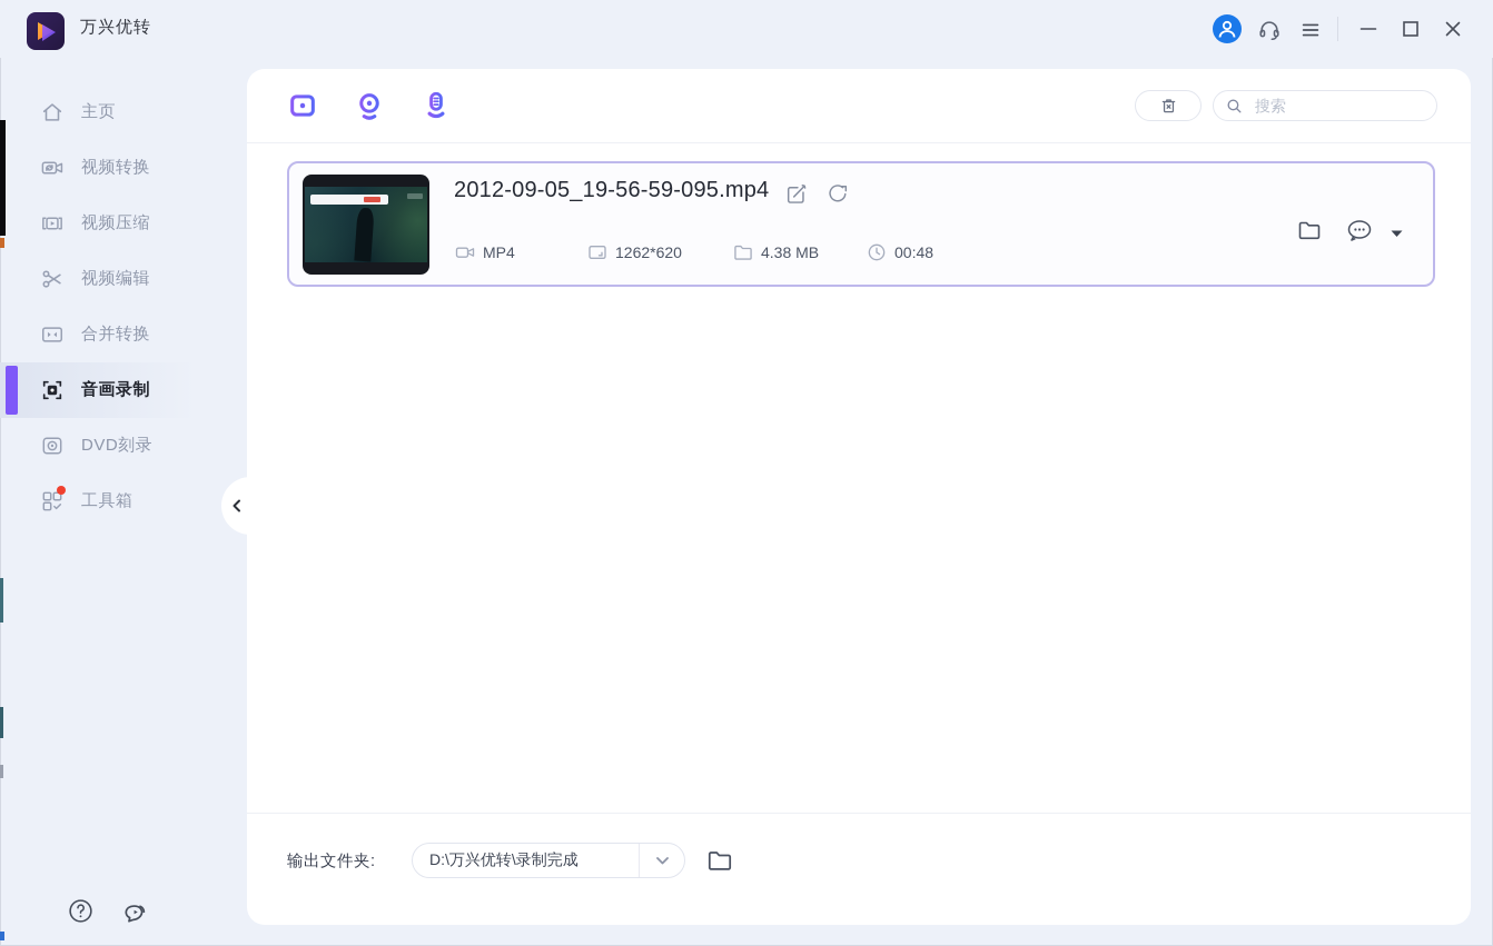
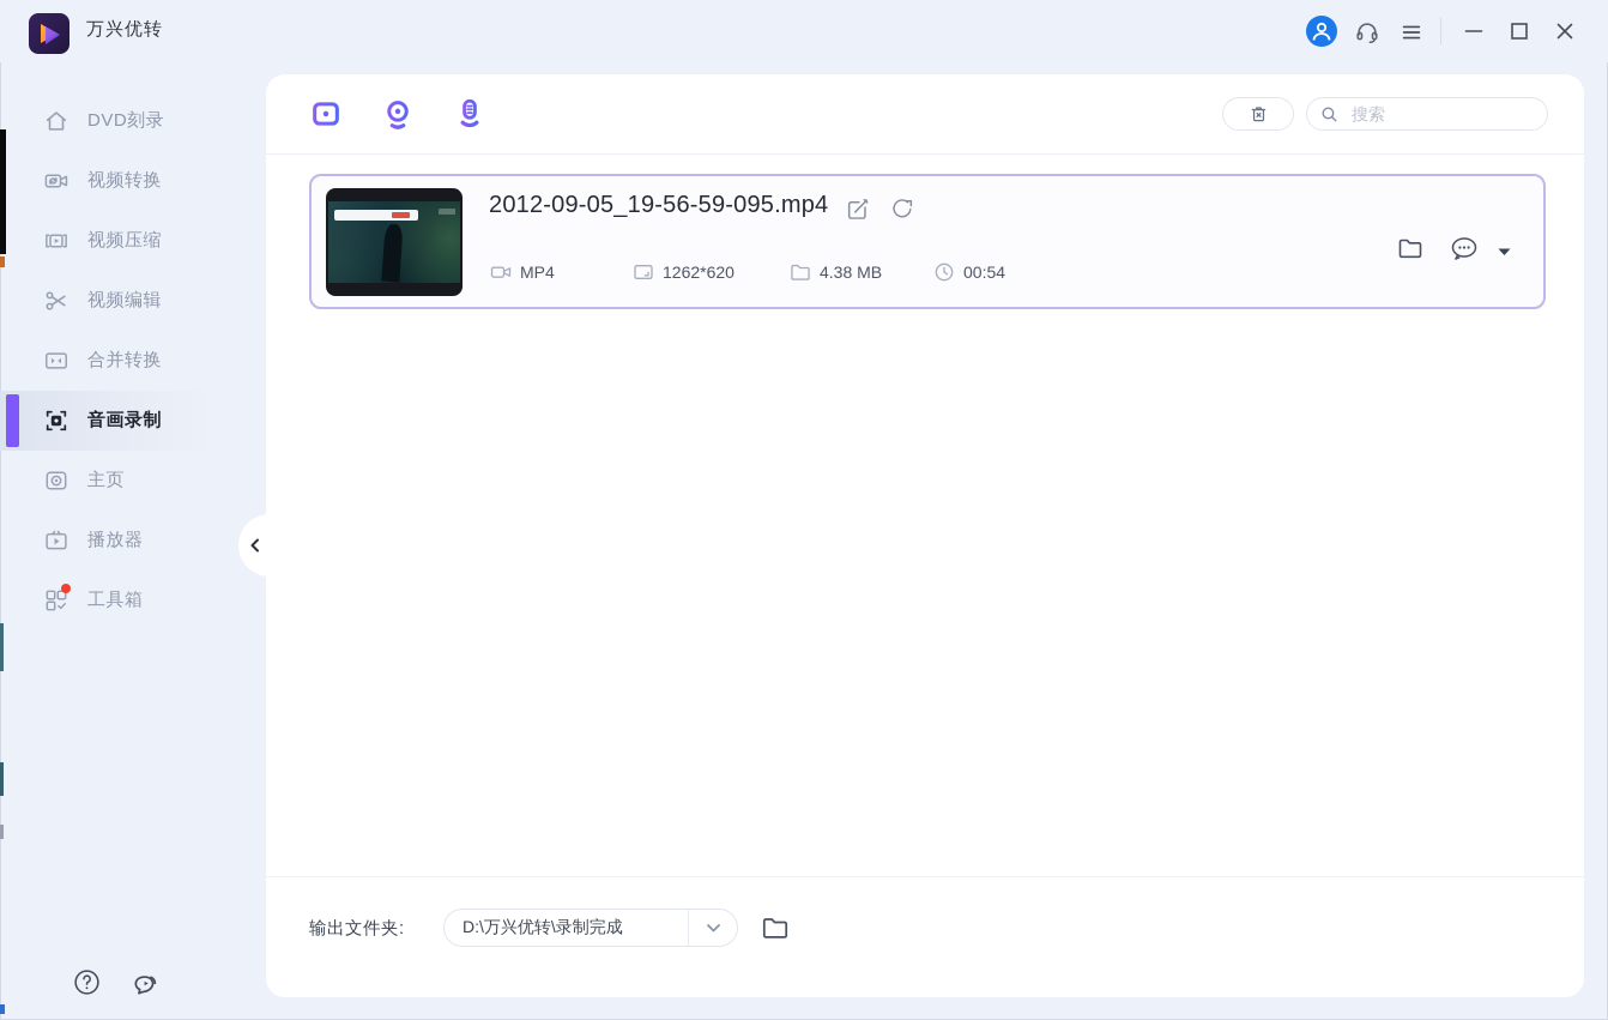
  万兴优转
- 主页
+ DVD刻录
  视频转换
  视频压缩
  视频编辑
  合并转换
  音画录制
- DVD刻录
+ 主页
+ 播放器
  工具箱
  搜索
  2012-09-05_19-56-59-095.mp4
  MP4
  1262*620
  4.38 MB
- 00:48
+ 00:54
  输出文件夹:
  D:\万兴优转\录制完成
